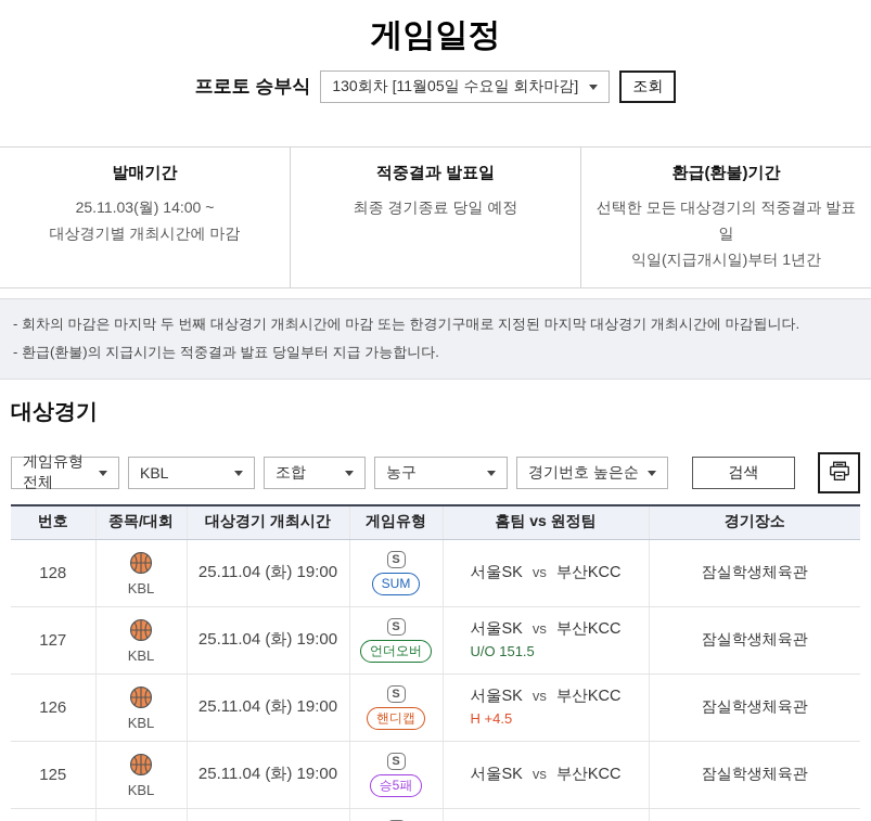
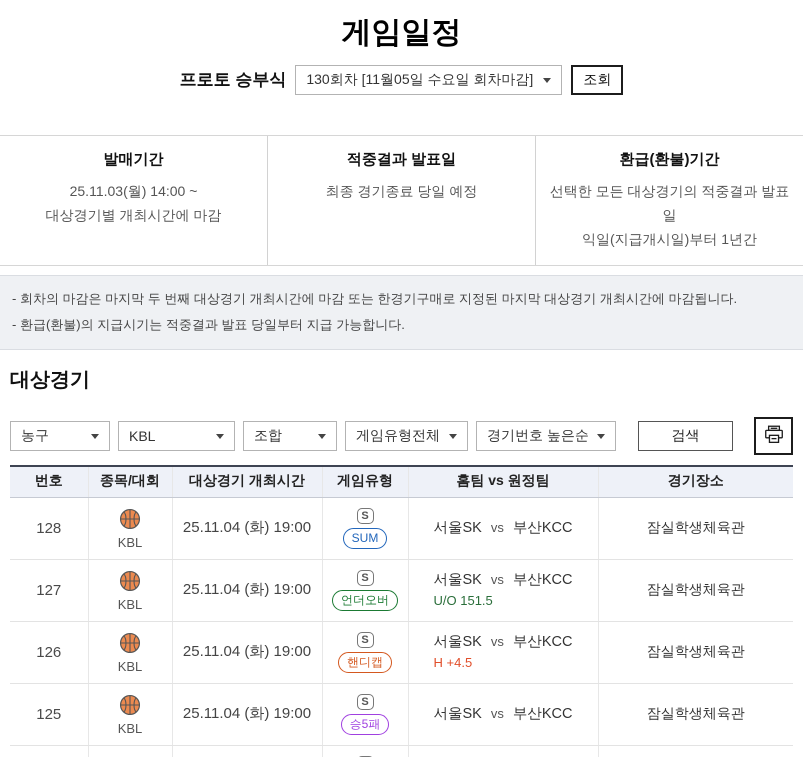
  게임일정
  프로토 승부식
  130회차 [11월05일 수요일 회차마감]
  조회
  발매기간
  25.11.03(월) 14:00 ~
  대상경기별 개최시간에 마감
  적중결과 발표일
  최종 경기종료 당일 예정
  환급(환불)기간
  선택한 모든 대상경기의 적중결과 발표일
  익일(지급개시일)부터 1년간
  - 회차의 마감은 마지막 두 번째 대상경기 개최시간에 마감 또는 한경기구매로 지정된 마지막 대상경기 개최시간에 마감됩니다.
  - 환급(환불)의 지급시기는 적중결과 발표 당일부터 지급 가능합니다.
  대상경기
- 게임유형전체
+ 농구
  KBL
  조합
- 농구
+ 게임유형전체
  경기번호 높은순
  검색
  번호	종목/대회	대상경기 개최시간	게임유형	홈팀 vs 원정팀	경기장소
  128	KBL	25.11.04 (화) 19:00	S SUM	서울SK vs 부산KCC	잠실학생체육관
  127	KBL	25.11.04 (화) 19:00	S 언더오버	서울SK vs 부산KCC U/O 151.5	잠실학생체육관
  126	KBL	25.11.04 (화) 19:00	S 핸디캡	서울SK vs 부산KCC H +4.5	잠실학생체육관
  125	KBL	25.11.04 (화) 19:00	S 승5패	서울SK vs 부산KCC	잠실학생체육관
